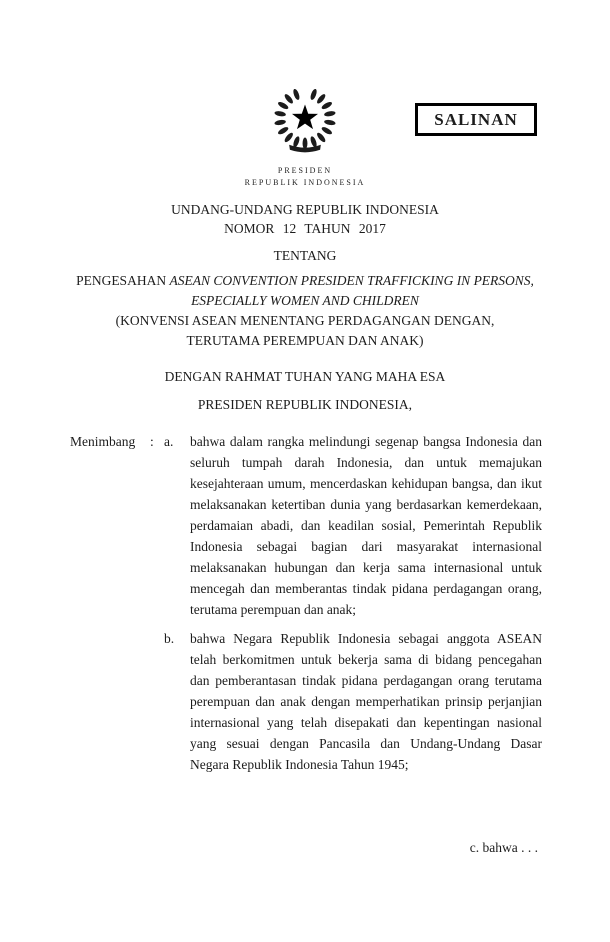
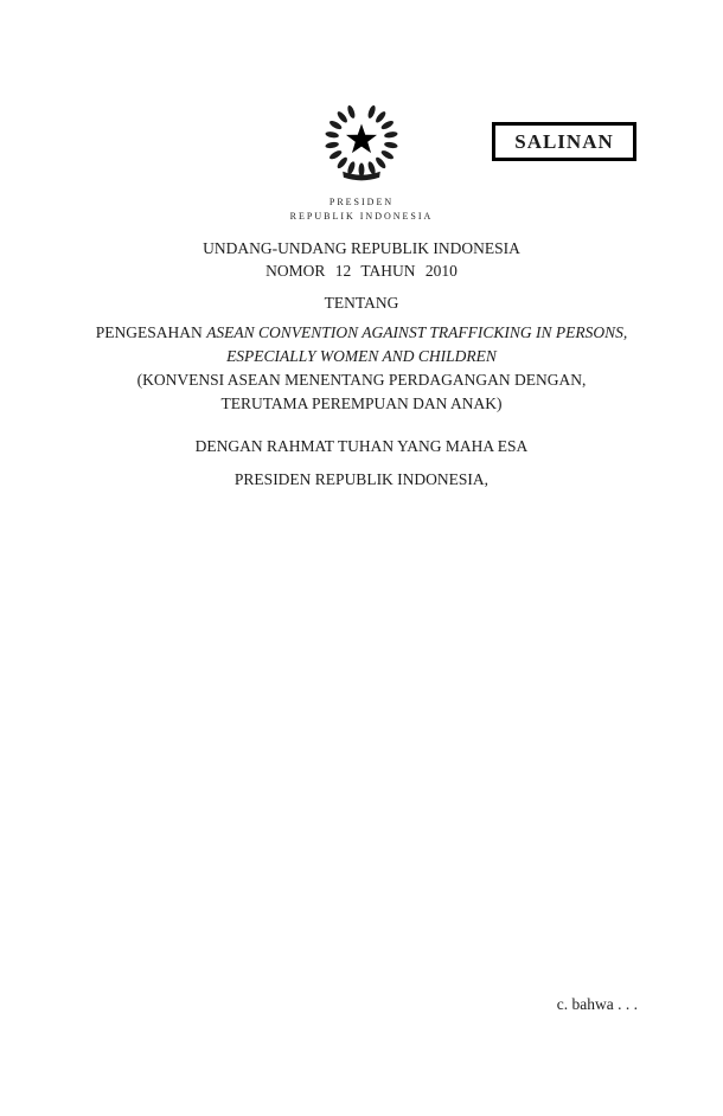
  SALINAN
  PRESIDEN
  REPUBLIK INDONESIA
  UNDANG-UNDANG REPUBLIK INDONESIA
- NOMOR 12 TAHUN 2017
+ NOMOR 12 TAHUN 2010
  TENTANG
- PENGESAHAN ASEAN CONVENTION PRESIDEN TRAFFICKING IN PERSONS,
+ PENGESAHAN ASEAN CONVENTION AGAINST TRAFFICKING IN PERSONS,
  ESPECIALLY WOMEN AND CHILDREN
  (KONVENSI ASEAN MENENTANG PERDAGANGAN DENGAN,
  TERUTAMA PEREMPUAN DAN ANAK)
  DENGAN RAHMAT TUHAN YANG MAHA ESA
  PRESIDEN REPUBLIK INDONESIA,
- Menimbang
- :
- a.
- bahwa dalam rangka melindungi segenap bangsa Indonesia dan seluruh tumpah darah Indonesia, dan untuk memajukan kesejahteraan umum, mencerdaskan kehidupan bangsa, dan ikut melaksanakan ketertiban dunia yang berdasarkan kemerdekaan, perdamaian abadi, dan keadilan sosial, Pemerintah Republik Indonesia sebagai bagian dari masyarakat internasional melaksanakan hubungan dan kerja sama internasional untuk mencegah dan memberantas tindak pidana perdagangan orang, terutama perempuan dan anak;
- b.
- bahwa Negara Republik Indonesia sebagai anggota ASEAN telah berkomitmen untuk bekerja sama di bidang pencegahan dan pemberantasan tindak pidana perdagangan orang terutama perempuan dan anak dengan memperhatikan prinsip perjanjian internasional yang telah disepakati dan kepentingan nasional yang sesuai dengan Pancasila dan Undang-Undang Dasar Negara Republik Indonesia Tahun 1945;
  c. bahwa . . .
